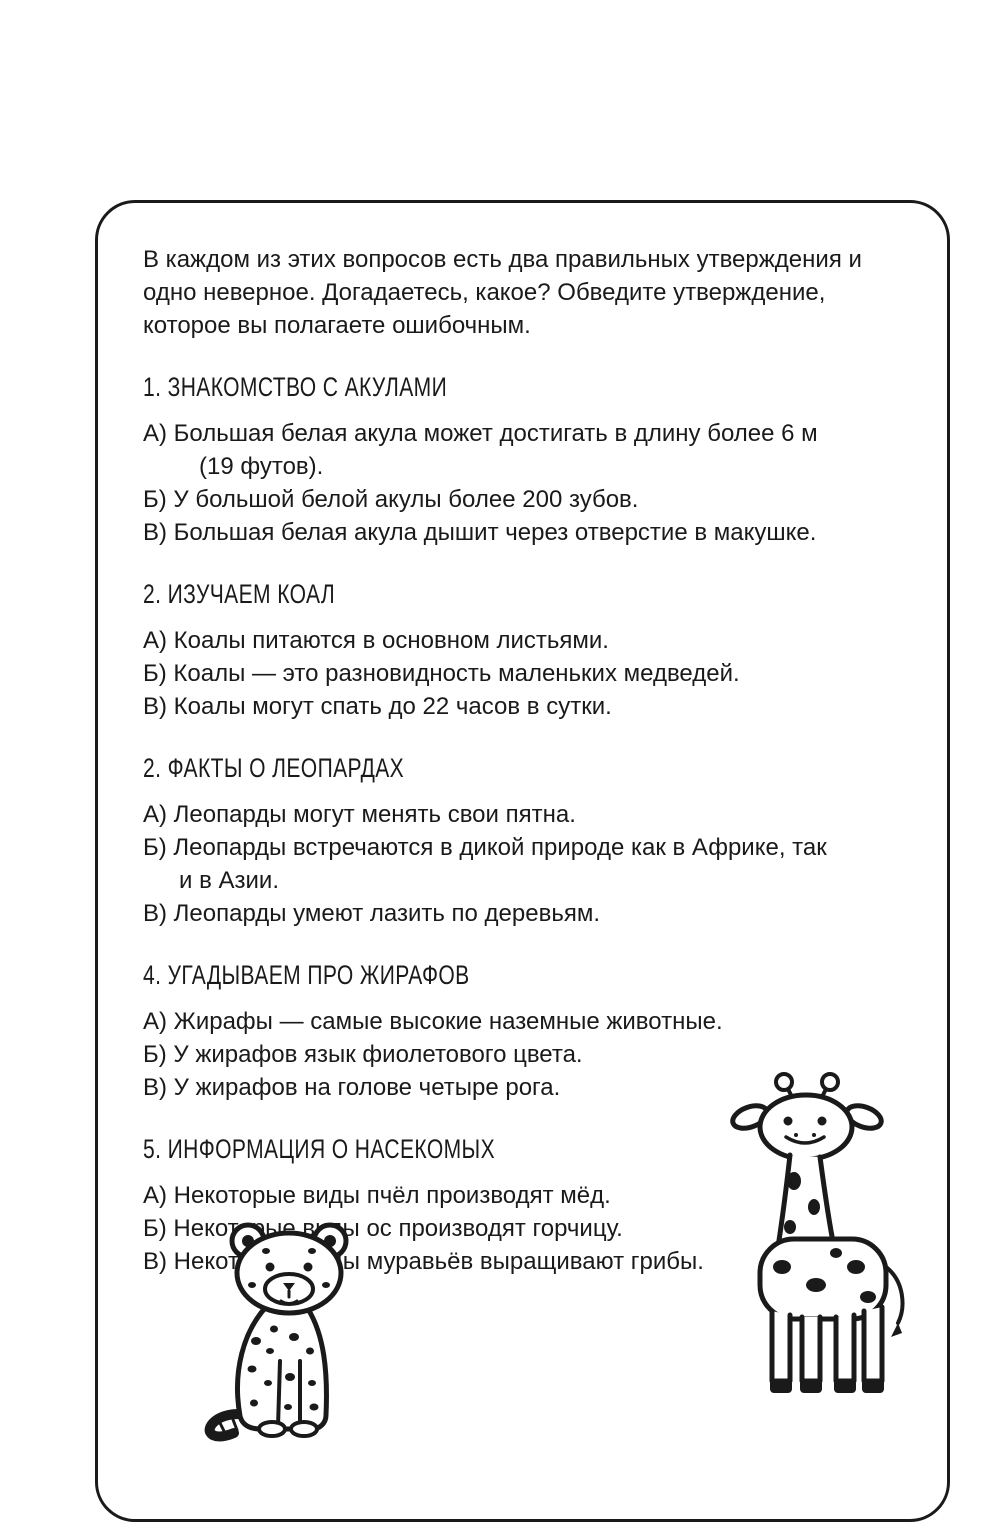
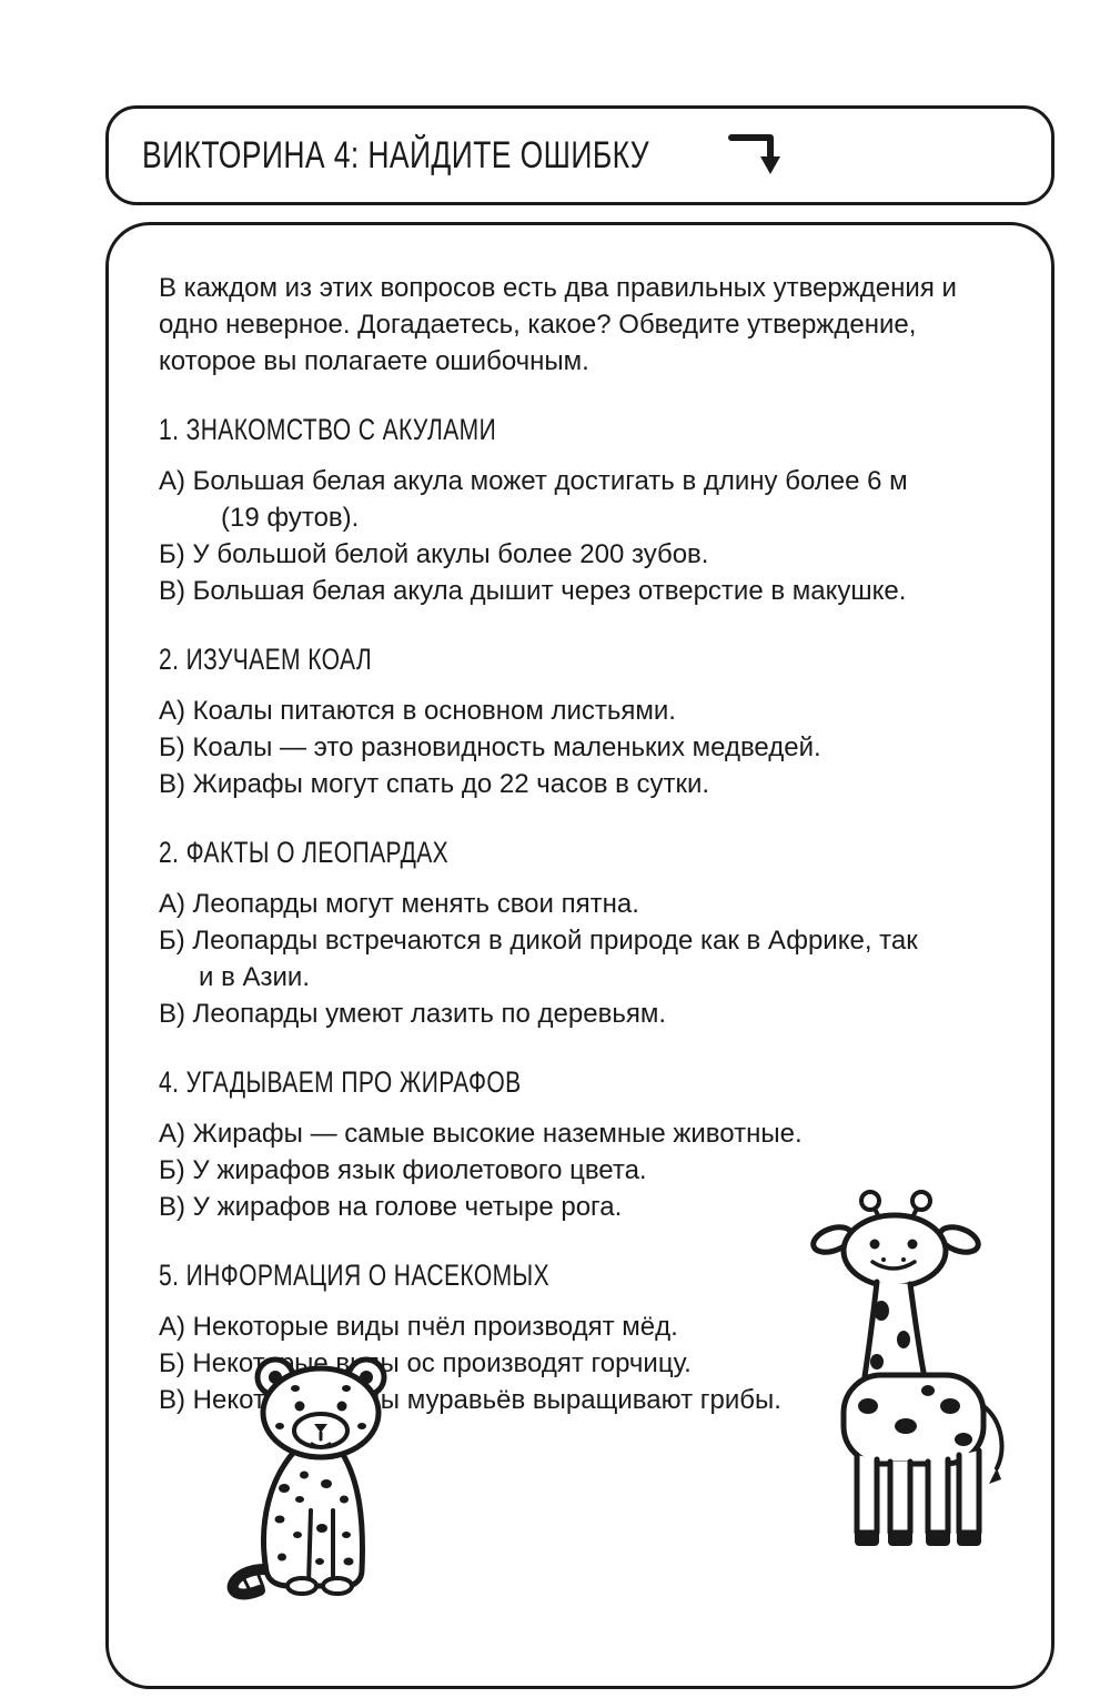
+ ВИКТОРИНА 4: НАЙДИТЕ ОШИБКУ
  В каждом из этих вопросов есть два правильных утверждения и одно неверное. Догадаетесь, какое? Обведите утверждение, которое вы полагаете ошибочным.
  1. ЗНАКОМСТВО С АКУЛАМИ
  А) Большая белая акула может достигать в длину более 6 м
  (19 футов).
  Б) У большой белой акулы более 200 зубов.
  В) Большая белая акула дышит через отверстие в макушке.
  2. ИЗУЧАЕМ КОАЛ
  А) Коалы питаются в основном листьями.
  Б) Коалы — это разновидность маленьких медведей.
- В) Коалы могут спать до 22 часов в сутки.
+ В) Жирафы могут спать до 22 часов в сутки.
  2. ФАКТЫ О ЛЕОПАРДАХ
  А) Леопарды могут менять свои пятна.
  Б) Леопарды встречаются в дикой природе как в Африке, так
  и в Азии.
  В) Леопарды умеют лазить по деревьям.
  4. УГАДЫВАЕМ ПРО ЖИРАФОВ
  А) Жирафы — самые высокие наземные животные.
  Б) У жирафов язык фиолетового цвета.
  В) У жирафов на голове четыре рога.
  5. ИНФОРМАЦИЯ О НАСЕКОМЫХ
  А) Некоторые виды пчёл производят мёд.
  Б) Некотые вы ос производят горчицу.
  В) Некоты муравьёв выращивают грибы.
